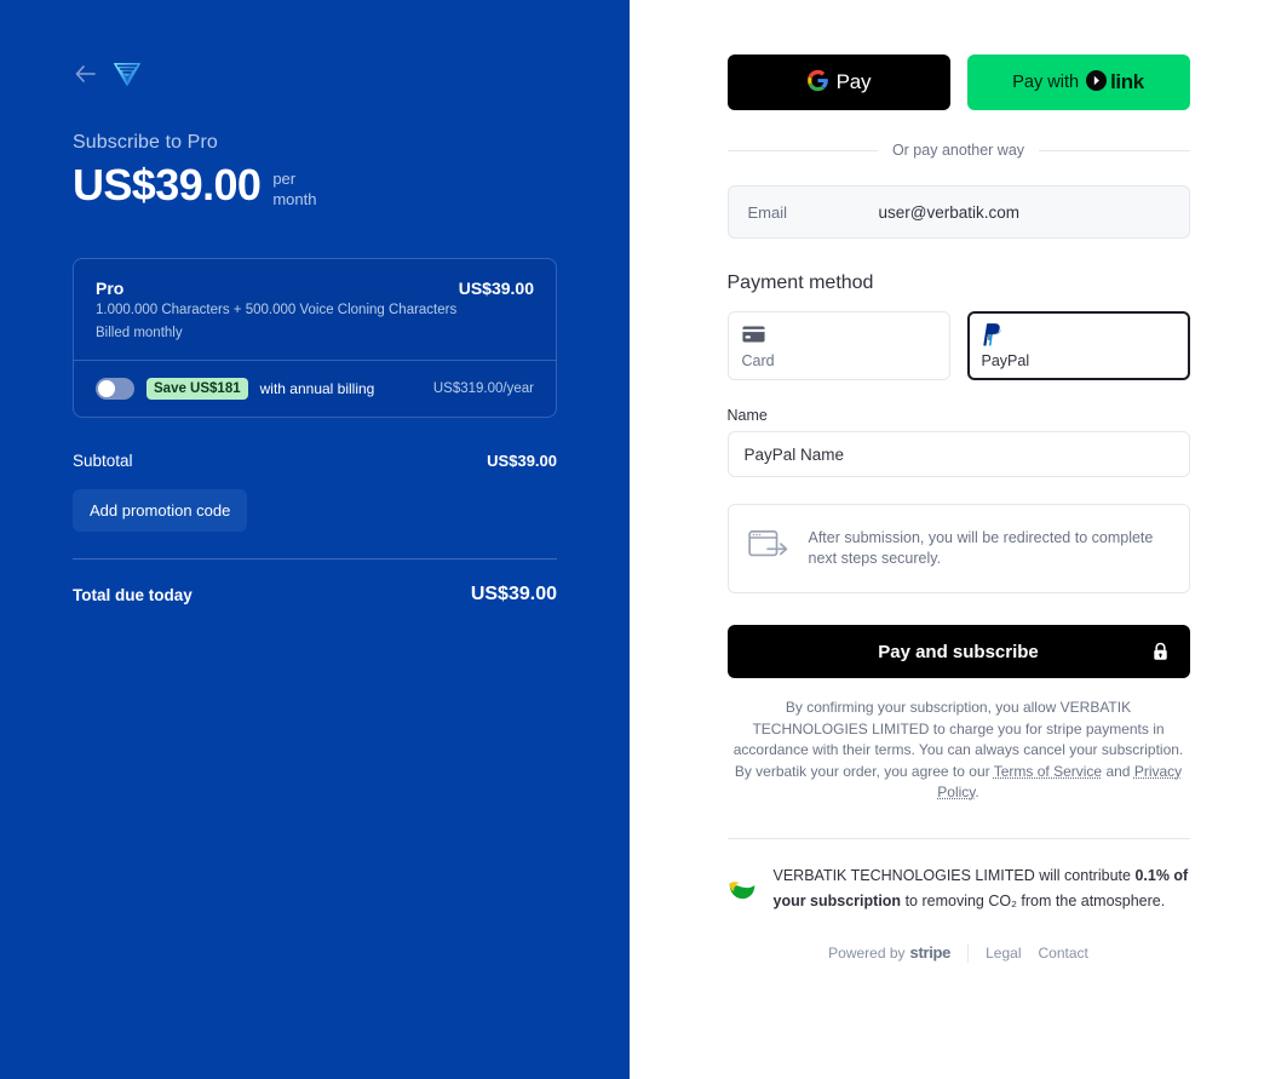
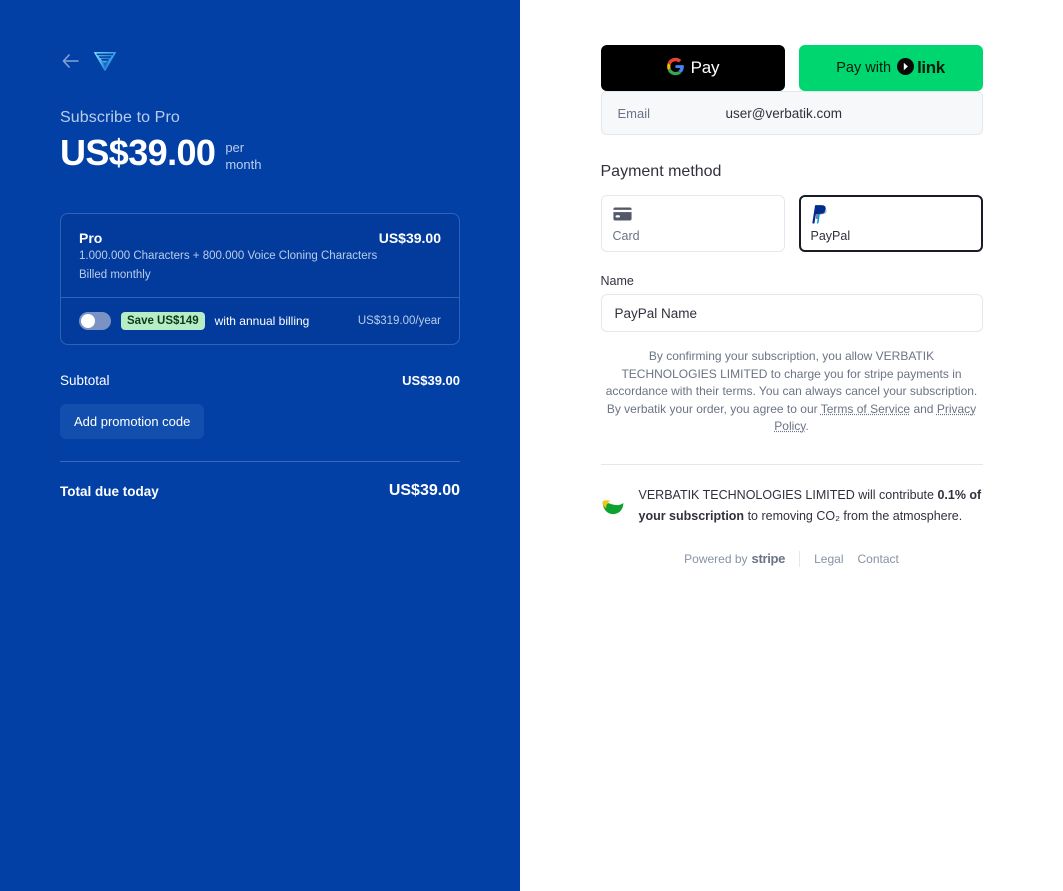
  Subscribe to Pro
  US$39.00
  per
  month
  Pro
  US$39.00
- 1.000.000 Characters + 500.000 Voice Cloning Characters
+ 1.000.000 Characters + 800.000 Voice Cloning Characters
  Billed monthly
- Save US$181
+ Save US$149
  with annual billing
  US$319.00/year
  Subtotal
  US$39.00
  Add promotion code
  Total due today
  US$39.00
  Pay
  Pay with
  link
- Or pay another way
  Email
  user@verbatik.com
  Payment method
  Card
  PayPal
  Name
  PayPal Name
- After submission, you will be redirected to complete next steps securely.
- Pay and subscribe
  By confirming your subscription, you allow VERBATIK TECHNOLOGIES LIMITED to charge you for stripe payments in accordance with their terms. You can always cancel your subscription.
  By verbatik your order, you agree to our Terms of Service and Privacy Policy.
  VERBATIK TECHNOLOGIES LIMITED will contribute 0.1% of your subscription to removing CO₂ from the atmosphere.
  Powered by
  stripe
  Legal
  Contact
